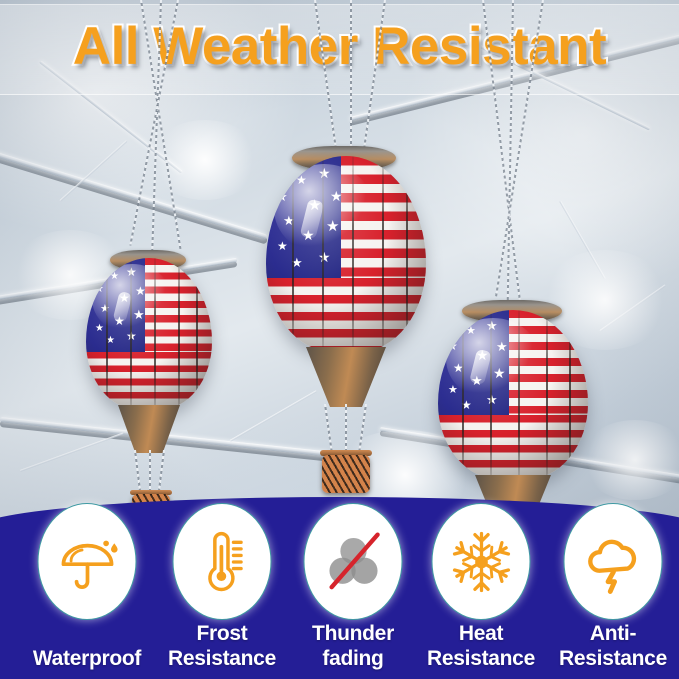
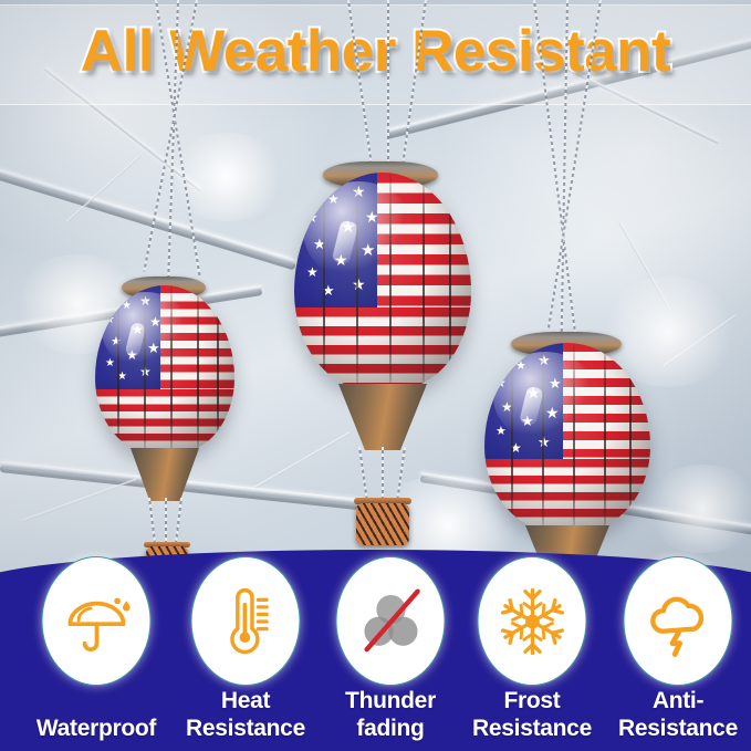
  All Weather Resistant
  Waterproof
- Frost
+ Heat
  Resistance
  Thunder
  fading
- Heat
+ Frost
  Resistance
  Anti-
  Resistance
